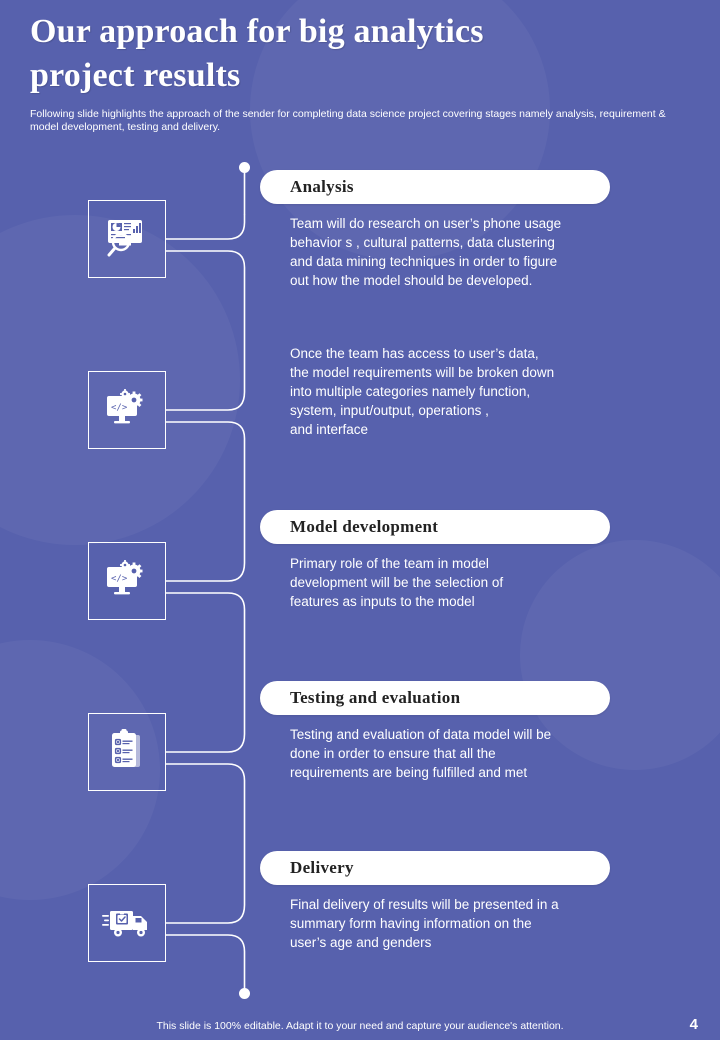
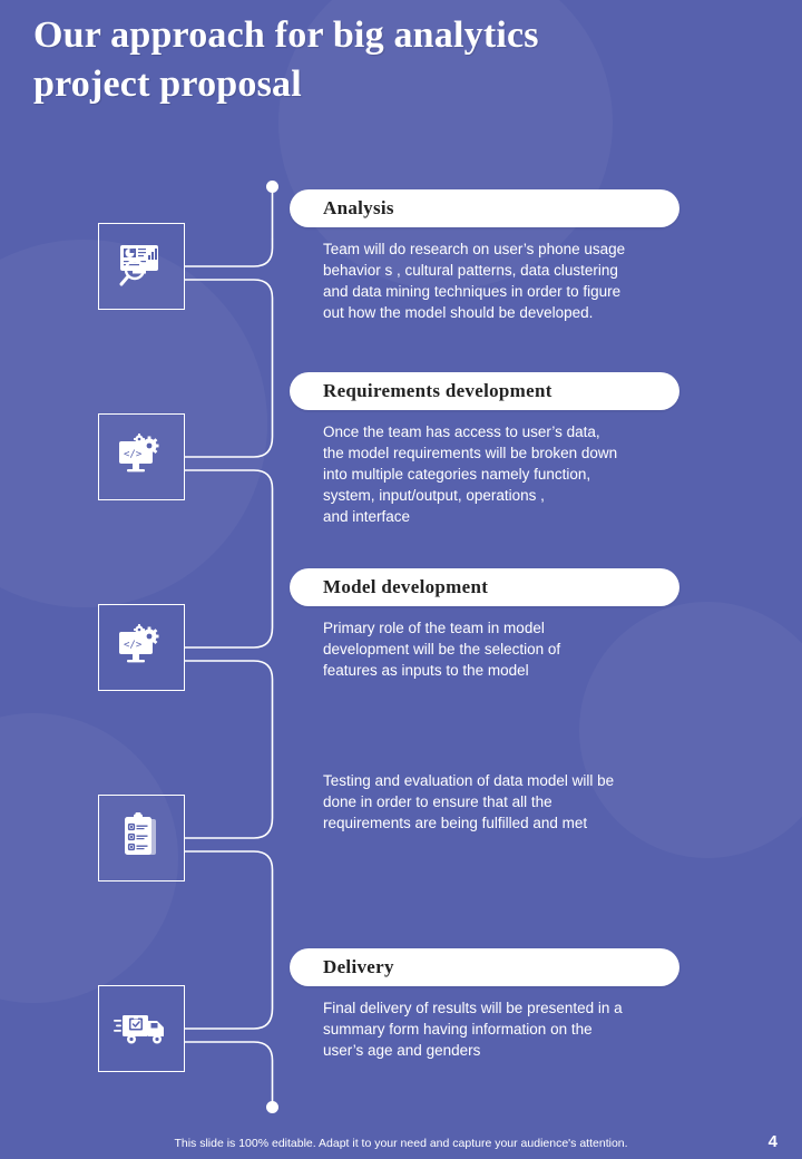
- Our approach for big analytics project results
+ Our approach for big analytics project proposal
- Following slide highlights the approach of the sender for completing data science project covering stages namely analysis, requirement & model development, testing and delivery.
  </>
  </>
  Analysis
  Team will do research on user’s phone usage
  behavior s , cultural patterns, data clustering
  and data mining techniques in order to figure
  out how the model should be developed.
+ Requirements development
  Once the team has access to user’s data,
  the model requirements will be broken down
  into multiple categories namely function,
  system, input/output, operations ,
  and interface
  Model development
  Primary role of the team in model
  development will be the selection of
  features as inputs to the model
- Testing and evaluation
  Testing and evaluation of data model will be
  done in order to ensure that all the
  requirements are being fulfilled and met
  Delivery
  Final delivery of results will be presented in a
  summary form having information on the
  user’s age and genders
  This slide is 100% editable. Adapt it to your need and capture your audience's attention.
  4
